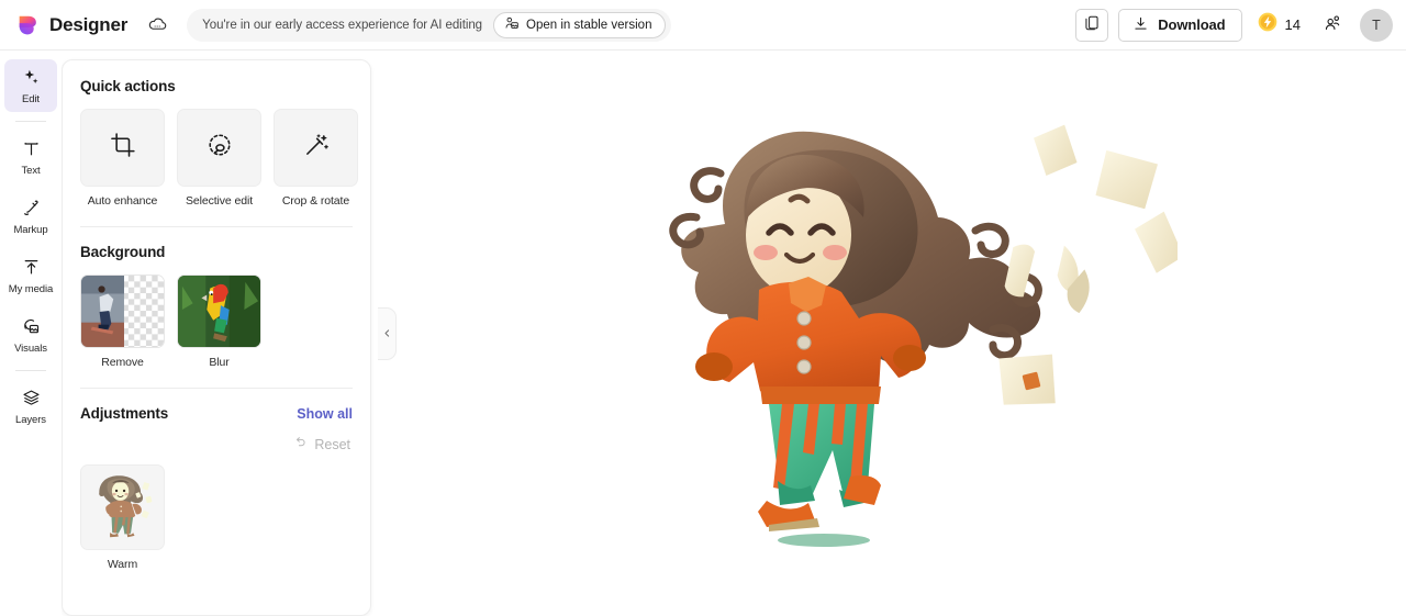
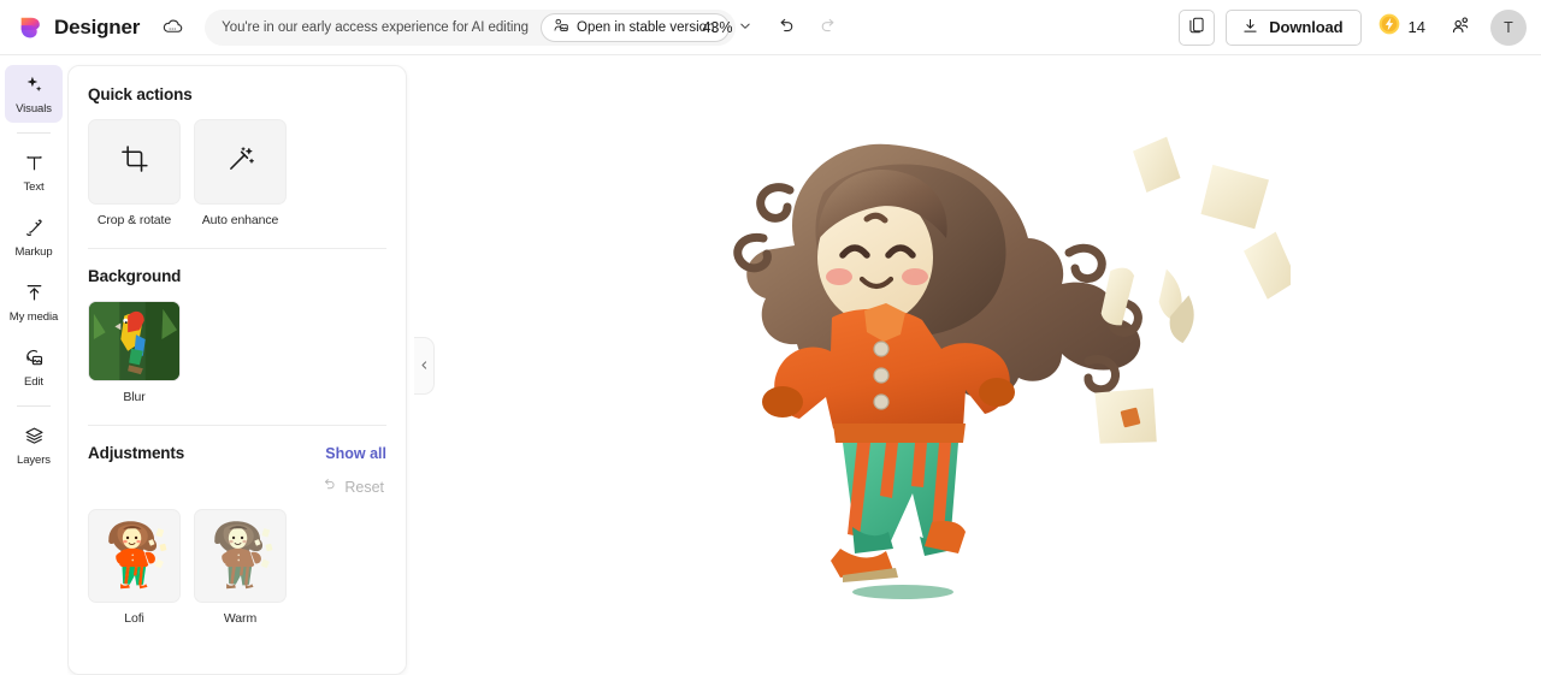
  Designer
  You're in our early access experience for AI editing
  Open in stable version
+ 43%
  Download
  14
  T
- Edit
+ Visuals
  Text
  Markup
  My media
- Visuals
+ Edit
  Layers
  Quick actions
- Auto enhance
+ Crop & rotate
- Selective edit
- Crop & rotate
+ Auto enhance
  Background
- Remove
  Blur
  Adjustments
  Show all
  Reset
+ Lofi
  Warm
